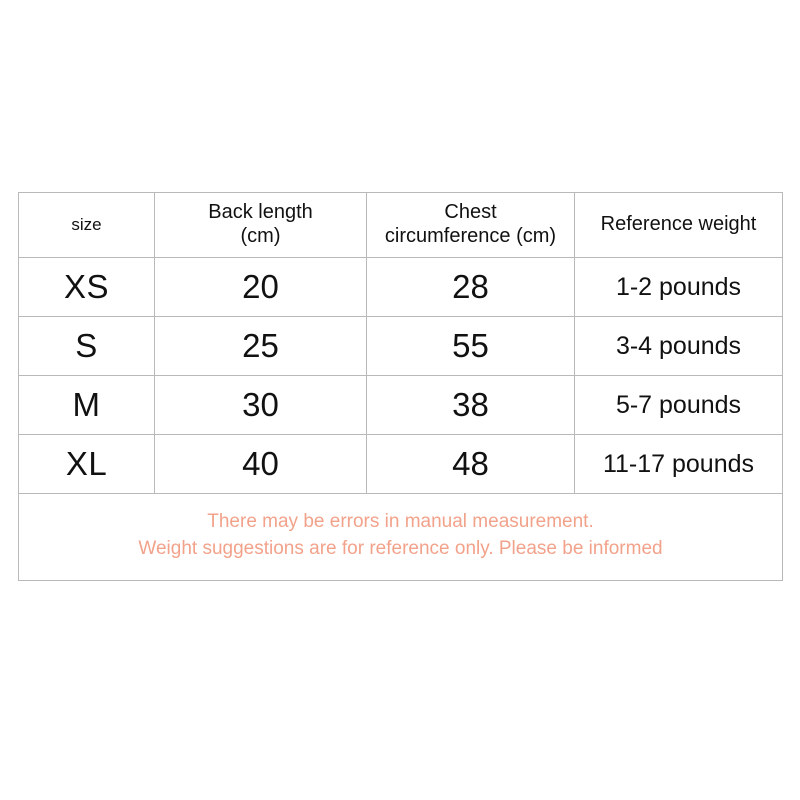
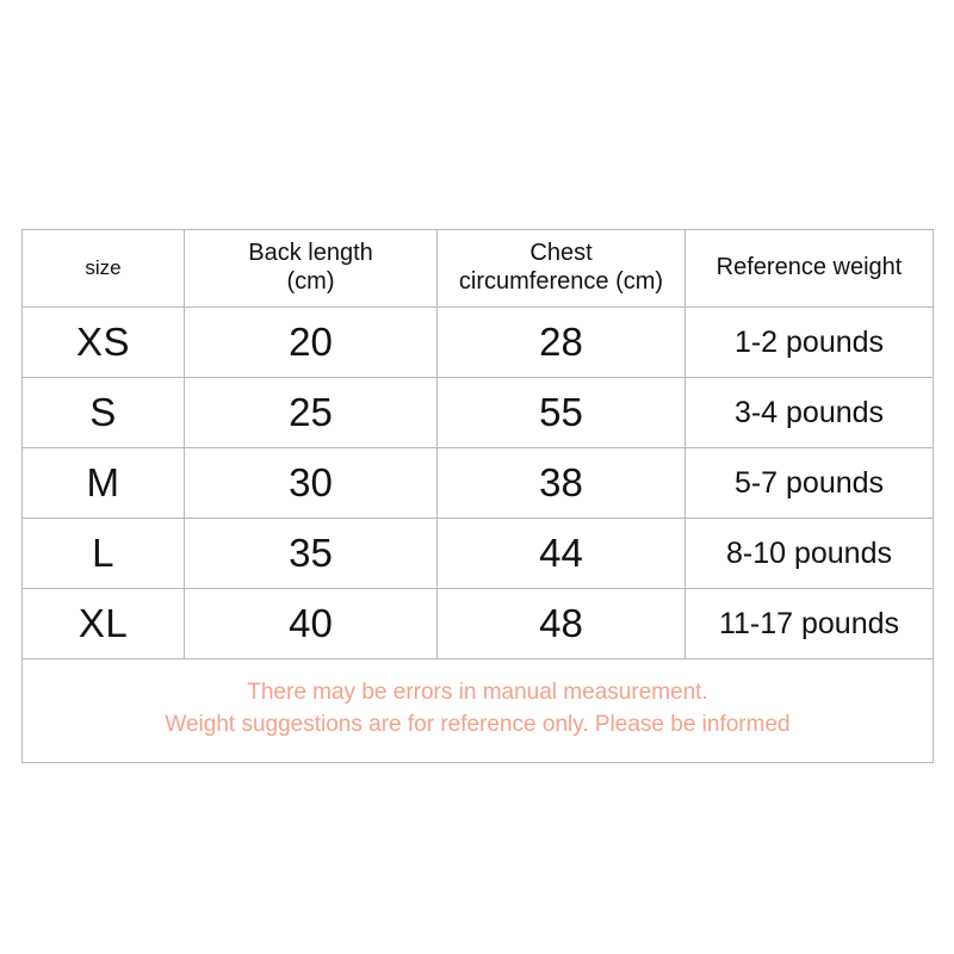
  size	Back length (cm)	Chest circumference (cm)	Reference weight
  XS	20	28	1-2 pounds
  S	25	55	3-4 pounds
  M	30	38	5-7 pounds
+ L	35	44	8-10 pounds
  XL	40	48	11-17 pounds
  There may be errors in manual measurement. Weight suggestions are for reference only. Please be informed
